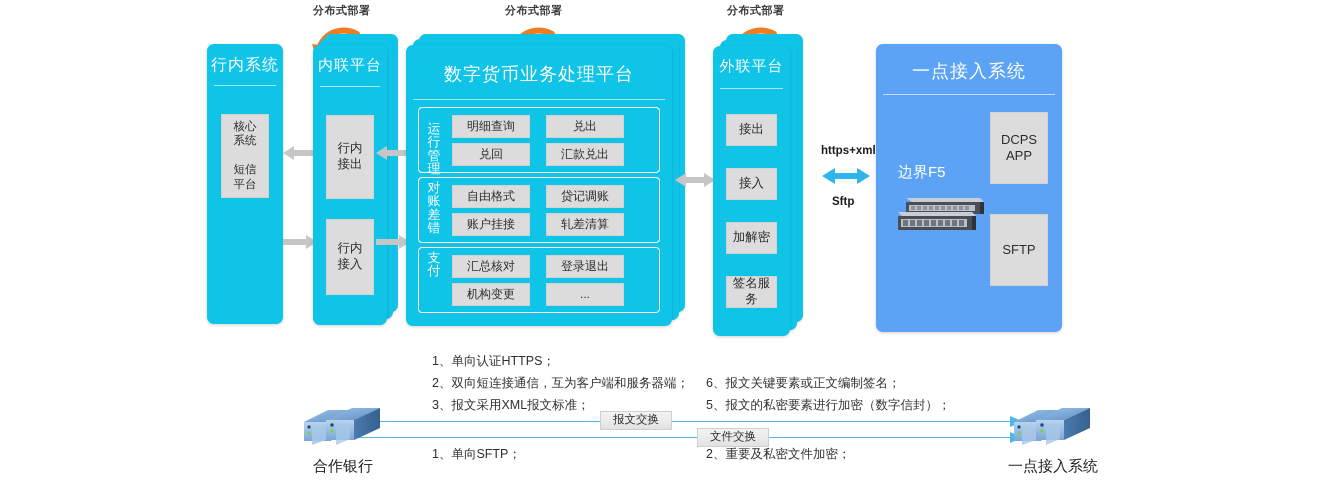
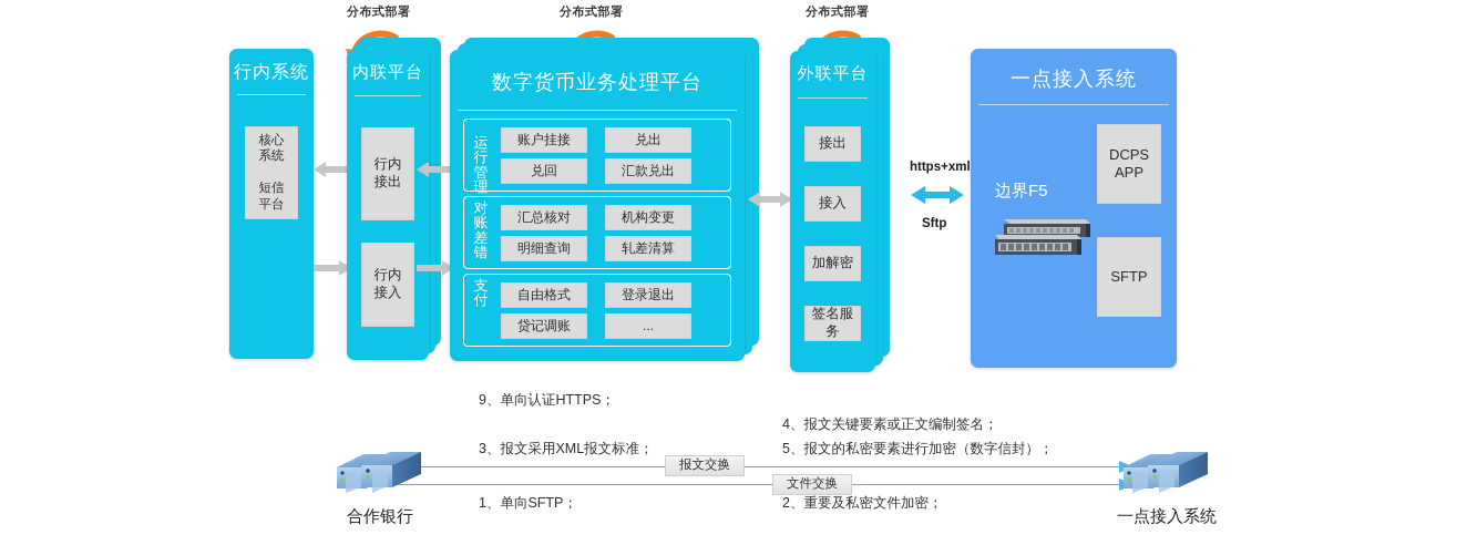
  分布式部署
  分布式部署
  分布式部署
  行内系统
  核心
  系统
  短信
  平台
  内联平台
  行内
  接出
  行内
  接入
  数字货币业务处理平台
  运行管理
- 明细查询
+ 账户挂接
  兑出
  兑回
  汇款兑出
  对账差错
- 自由格式
+ 汇总核对
- 贷记调账
+ 机构变更
- 账户挂接
+ 明细查询
  轧差清算
  支付
- 汇总核对
+ 自由格式
  登录退出
- 机构变更
+ 贷记调账
  ...
  外联平台
  接出
  接入
  加解密
  签名服务
  https+xml
  Sftp
  一点接入系统
  边界F5
  DCPS
  APP
  SFTP
- 1、单向认证HTTPS；
+ 9、单向认证HTTPS；
- 2、双向短连接通信，互为客户端和服务器端；
  3、报文采用XML报文标准；
- 6、报文关键要素或正文编制签名；
+ 4、报文关键要素或正文编制签名；
  5、报文的私密要素进行加密（数字信封）；
  报文交换
  文件交换
  1、单向SFTP；
  2、重要及私密文件加密；
  合作银行
  一点接入系统
